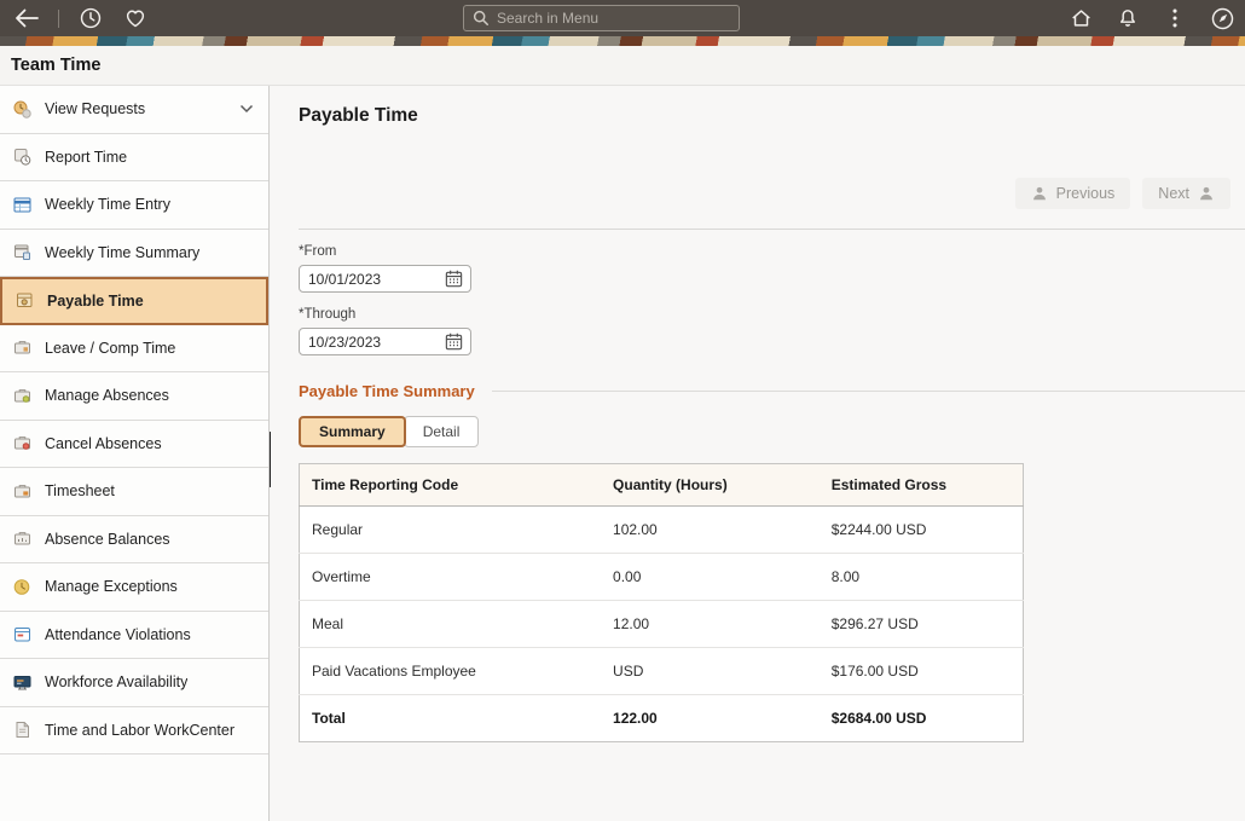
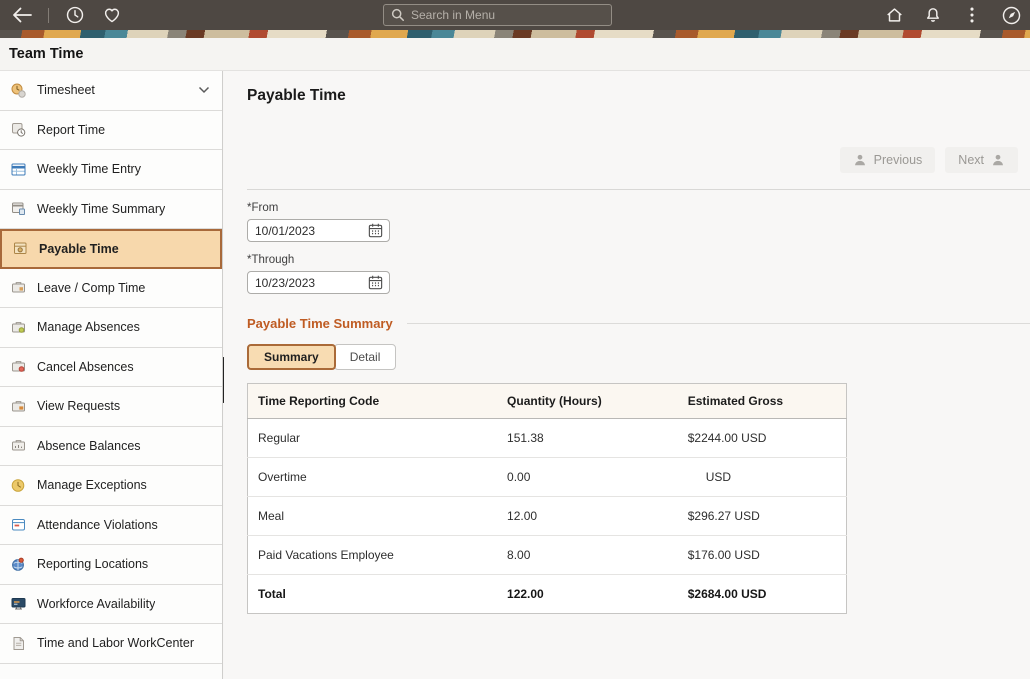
  Search in Menu
  Team Time
- View Requests
+ Timesheet
  Report Time
  Weekly Time Entry
  Weekly Time Summary
  Payable Time
  Leave / Comp Time
  Manage Absences
  Cancel Absences
- Timesheet
+ View Requests
  Absence Balances
  Manage Exceptions
  Attendance Violations
+ Reporting Locations
  Workforce Availability
  Time and Labor WorkCenter
  Payable Time
  Previous
  Next
  *From
  10/01/2023
  *Through
  10/23/2023
  Payable Time Summary
  Summary
  Detail
  Time Reporting Code	Quantity (Hours)	Estimated Gross
- Regular	102.00	$2244.00 USD
+ Regular	151.38	$2244.00 USD
- Overtime	0.00	8.00
+ Overtime	0.00	USD
  Meal	12.00	$296.27 USD
- Paid Vacations Employee	USD	$176.00 USD
+ Paid Vacations Employee	8.00	$176.00 USD
  Total	122.00	$2684.00 USD
